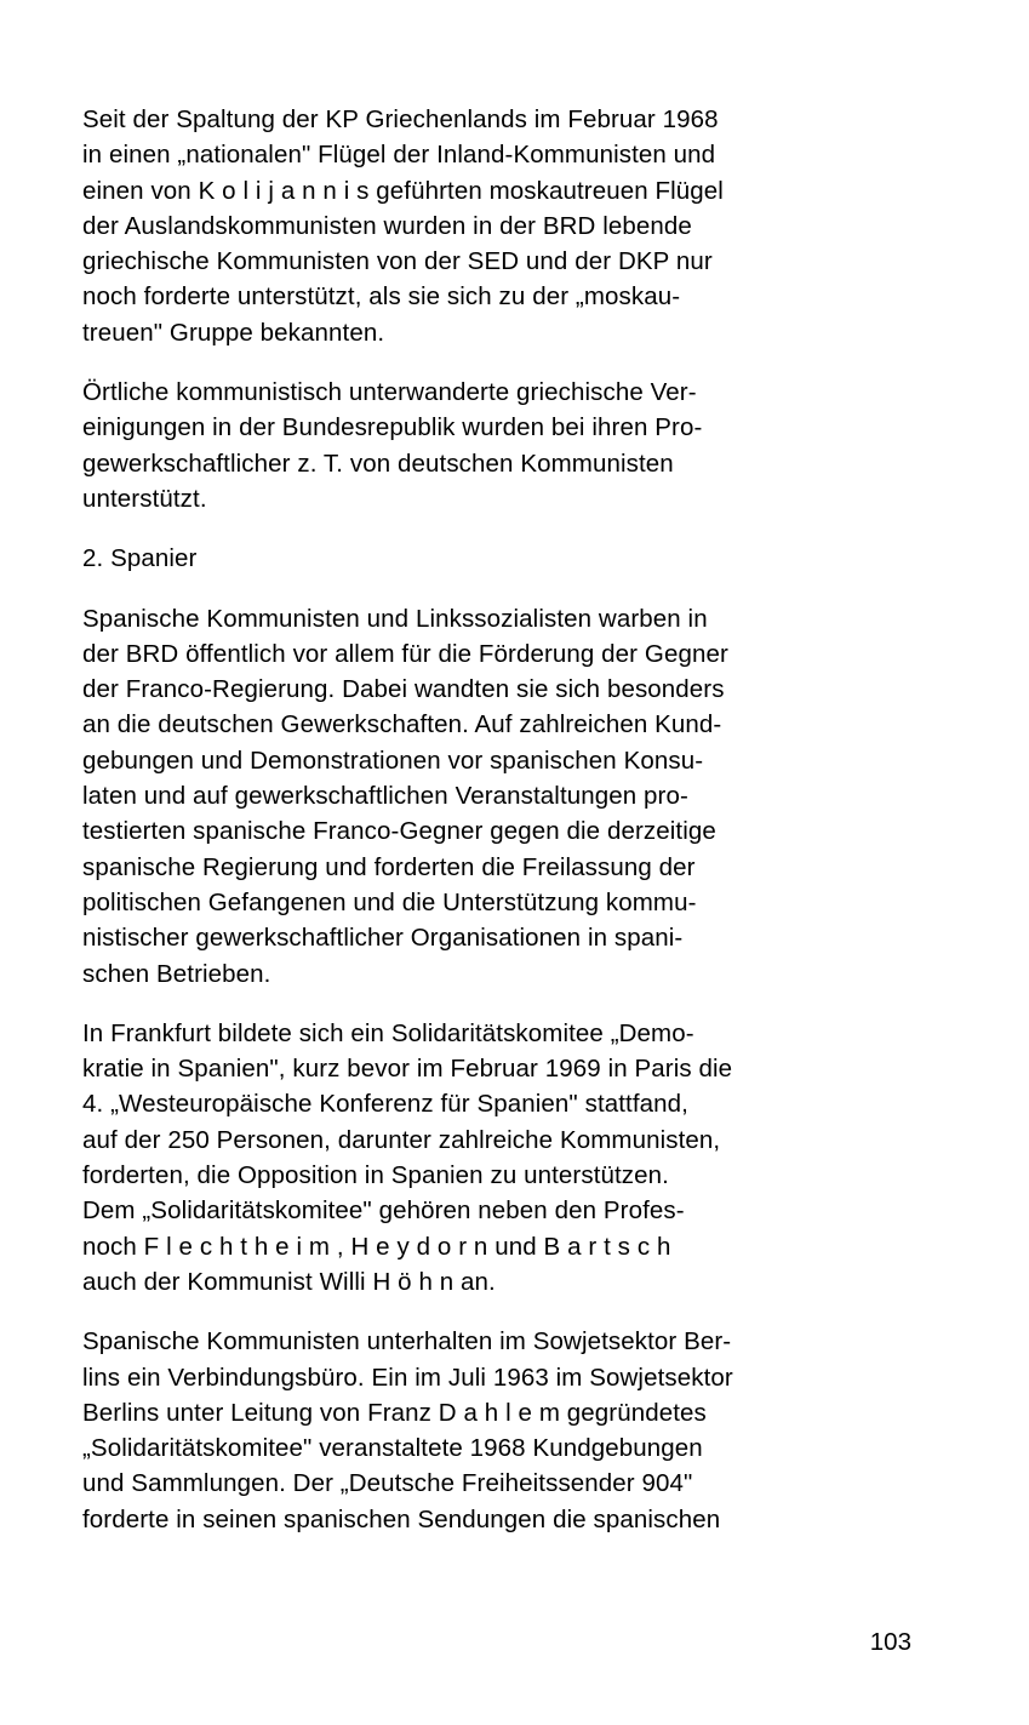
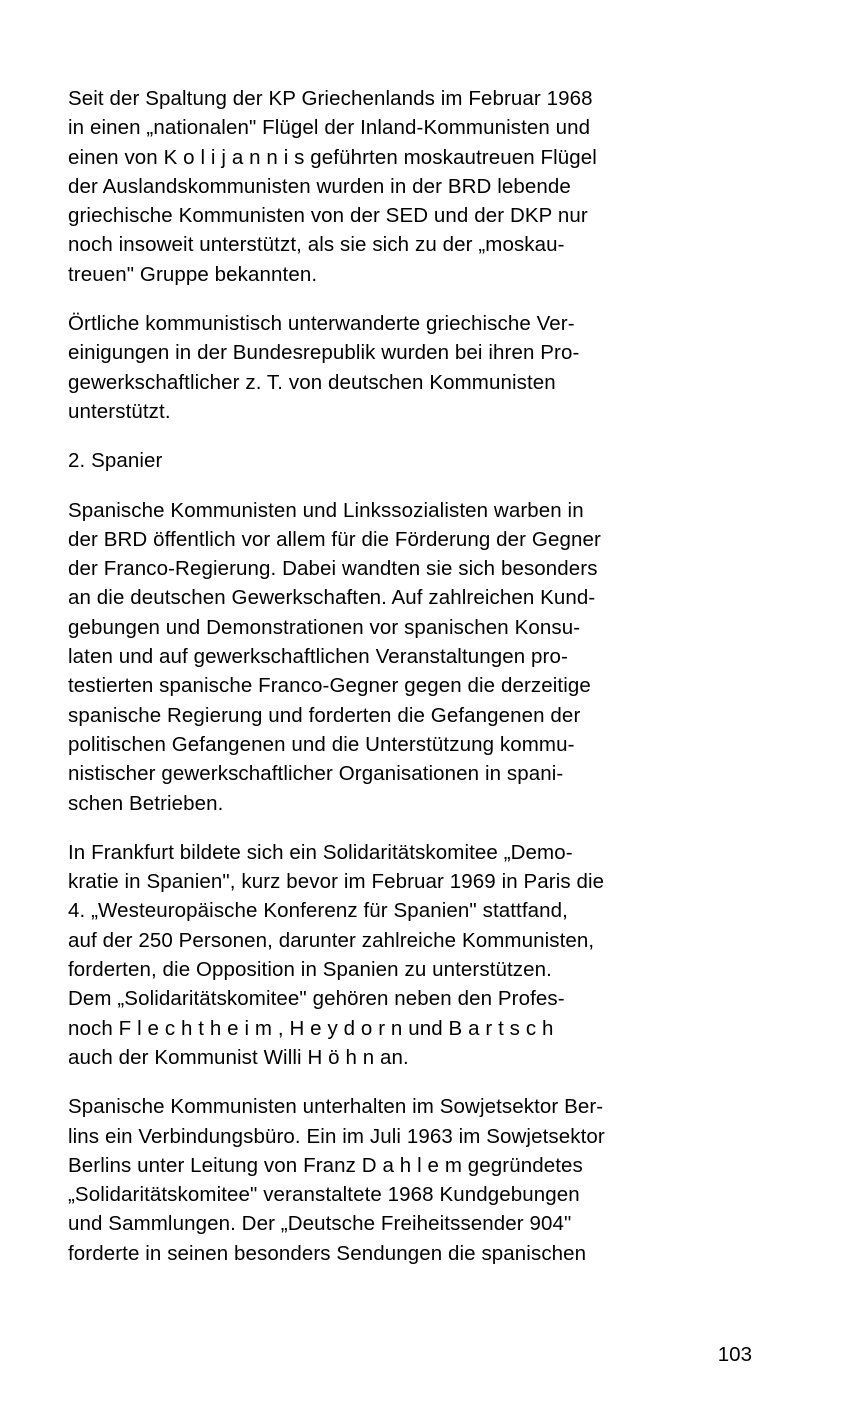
- Seit der Spaltung der KP Griechenlands im Februar 1968in einen „nationalen" Flügel der Inland-Kommunisten undeinen von K o l i j a n n i s geführten moskautreuen Flügelder Auslandskommunisten wurden in der BRD lebendegriechische Kommunisten von der SED und der DKP nurnoch forderte unterstützt, als sie sich zu der „moskau-treuen" Gruppe bekannten.
+ Seit der Spaltung der KP Griechenlands im Februar 1968in einen „nationalen" Flügel der Inland-Kommunisten undeinen von K o l i j a n n i s geführten moskautreuen Flügelder Auslandskommunisten wurden in der BRD lebendegriechische Kommunisten von der SED und der DKP nurnoch insoweit unterstützt, als sie sich zu der „moskau-treuen" Gruppe bekannten.
  Örtliche kommunistisch unterwanderte griechische Ver-einigungen in der Bundesrepublik wurden bei ihren Pro-gewerkschaftlicher z. T. von deutschen Kommunistenunterstützt.
  2. Spanier
- Spanische Kommunisten und Linkssozialisten warben inder BRD öffentlich vor allem für die Förderung der Gegnerder Franco-Regierung. Dabei wandten sie sich besondersan die deutschen Gewerkschaften. Auf zahlreichen Kund-gebungen und Demonstrationen vor spanischen Konsu-laten und auf gewerkschaftlichen Veranstaltungen pro-testierten spanische Franco-Gegner gegen die derzeitigespanische Regierung und forderten die Freilassung derpolitischen Gefangenen und die Unterstützung kommu-nistischer gewerkschaftlicher Organisationen in spani-schen Betrieben.
+ Spanische Kommunisten und Linkssozialisten warben inder BRD öffentlich vor allem für die Förderung der Gegnerder Franco-Regierung. Dabei wandten sie sich besondersan die deutschen Gewerkschaften. Auf zahlreichen Kund-gebungen und Demonstrationen vor spanischen Konsu-laten und auf gewerkschaftlichen Veranstaltungen pro-testierten spanische Franco-Gegner gegen die derzeitigespanische Regierung und forderten die Gefangenen derpolitischen Gefangenen und die Unterstützung kommu-nistischer gewerkschaftlicher Organisationen in spani-schen Betrieben.
  In Frankfurt bildete sich ein Solidaritätskomitee „Demo-kratie in Spanien", kurz bevor im Februar 1969 in Paris die4. „Westeuropäische Konferenz für Spanien" stattfand,auf der 250 Personen, darunter zahlreiche Kommunisten,forderten, die Opposition in Spanien zu unterstützen.Dem „Solidaritätskomitee" gehören neben den Profes-noch F l e c h t h e i m , H e y d o r n und B a r t s c hauch der Kommunist Willi H ö h n an.
- Spanische Kommunisten unterhalten im Sowjetsektor Ber-lins ein Verbindungsbüro. Ein im Juli 1963 im SowjetsektorBerlins unter Leitung von Franz D a h l e m gegründetes„Solidaritätskomitee" veranstaltete 1968 Kundgebungenund Sammlungen. Der „Deutsche Freiheitssender 904"forderte in seinen spanischen Sendungen die spanischen
+ Spanische Kommunisten unterhalten im Sowjetsektor Ber-lins ein Verbindungsbüro. Ein im Juli 1963 im SowjetsektorBerlins unter Leitung von Franz D a h l e m gegründetes„Solidaritätskomitee" veranstaltete 1968 Kundgebungenund Sammlungen. Der „Deutsche Freiheitssender 904"forderte in seinen besonders Sendungen die spanischen
  103
